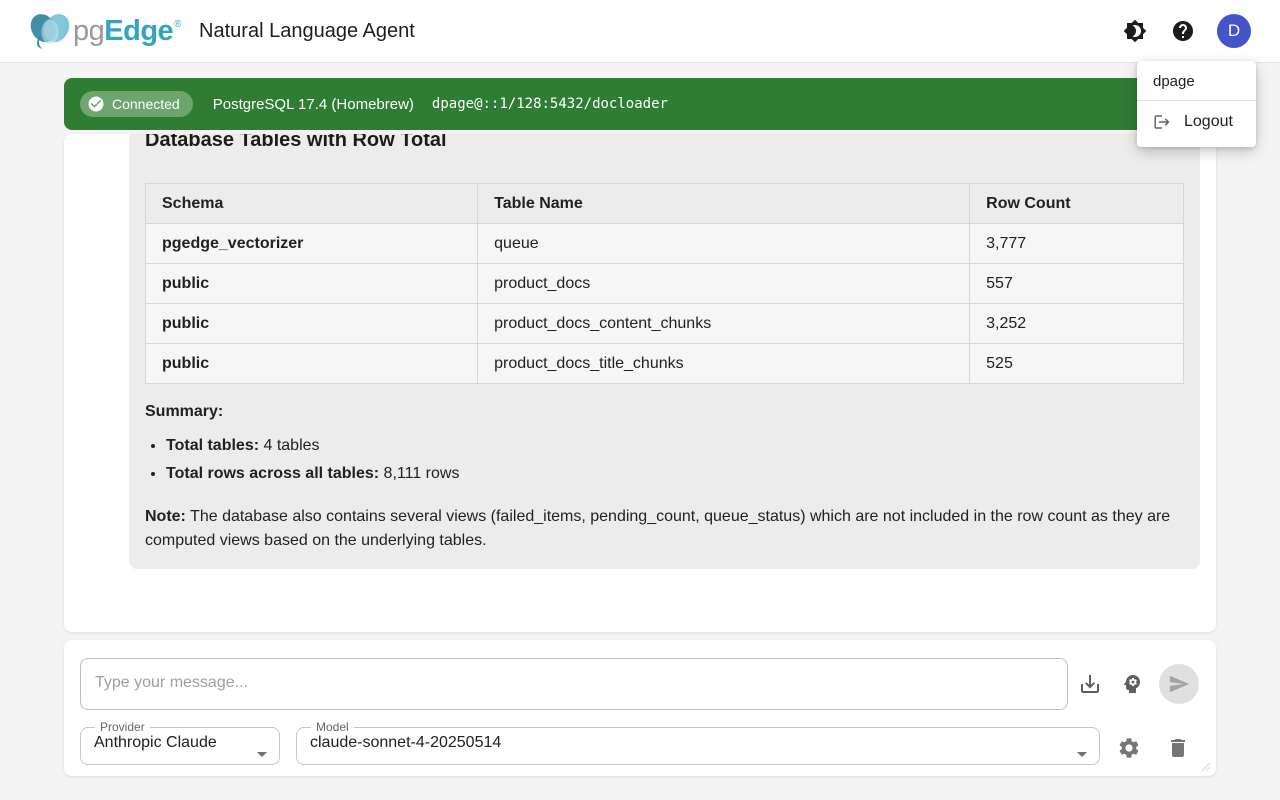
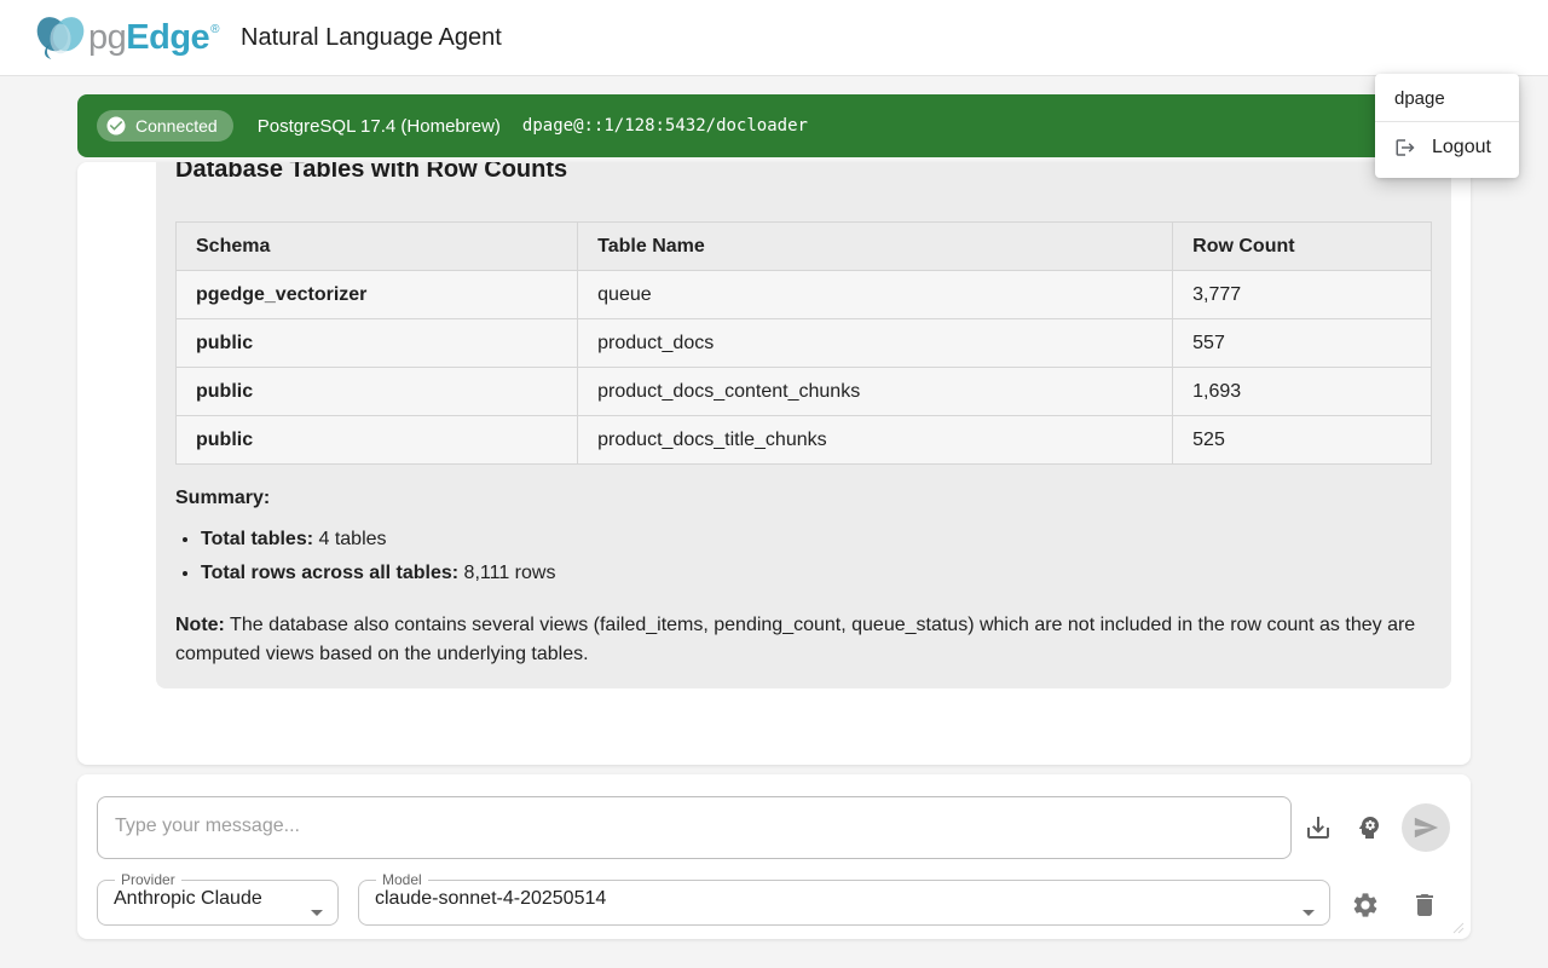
  pgEdge®
  Natural Language Agent
- D
  Connected
  PostgreSQL 17.4 (Homebrew)
  dpage@::1/128:5432/docloader
  dpage
  Logout
- Database Tables with Row Total
+ Database Tables with Row Counts
  Schema	Table Name	Row Count
  pgedge_vectorizer	queue	3,777
  public	product_docs	557
- public	product_docs_content_chunks	3,252
+ public	product_docs_content_chunks	1,693
  public	product_docs_title_chunks	525
  Summary:
  Total tables: 4 tables
  Total rows across all tables: 8,111 rows
  Note: The database also contains several views (failed_items, pending_count, queue_status) which are not included in the row count as they are computed views based on the underlying tables.
  Type your message...
  Provider
  Anthropic Claude
  Model
  claude-sonnet-4-20250514
